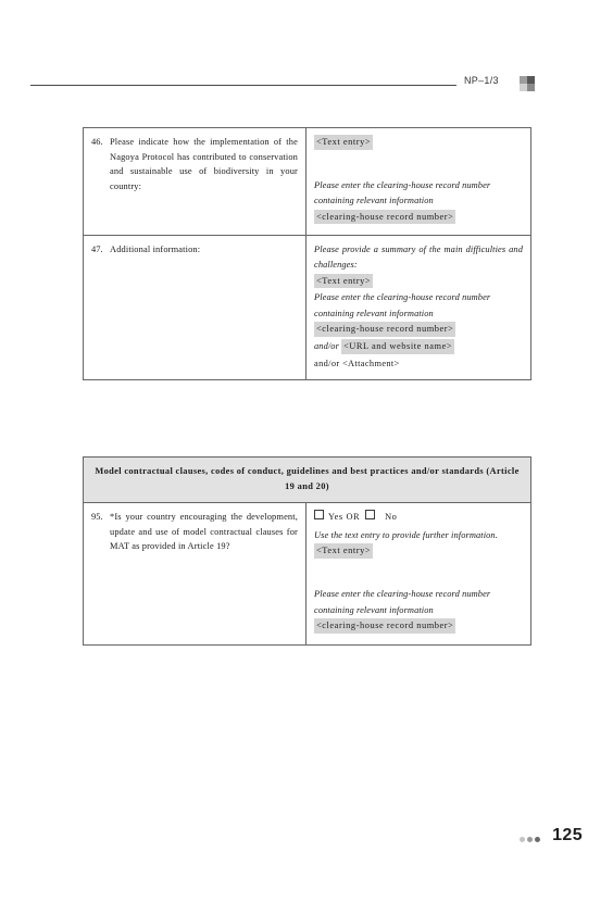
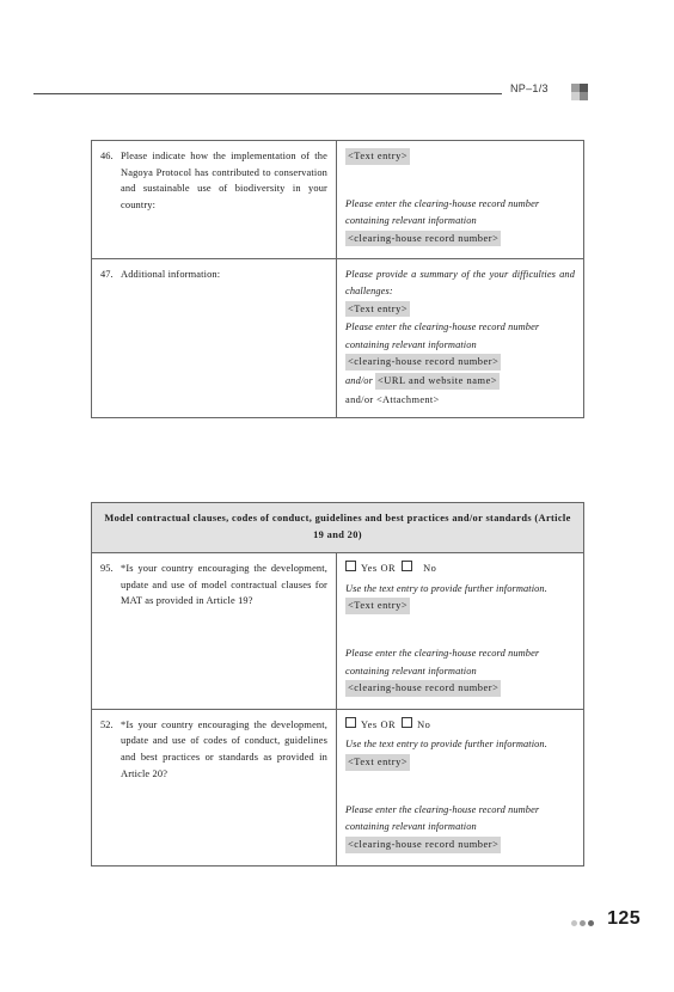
  NP–1/3
  46. Please indicate how the implementation of the Nagoya Protocol has contributed to conservation and sustainable use of biodiversity in your country:	<Text entry> Please enter the clearing-house record number containing relevant information <clearing-house record number>
- 47. Additional information:	Please provide a summary of the main difficulties and challenges: <Text entry> Please enter the clearing-house record number containing relevant information <clearing-house record number> and/or <URL and website name> and/or <Attachment>
+ 47. Additional information:	Please provide a summary of the your difficulties and challenges: <Text entry> Please enter the clearing-house record number containing relevant information <clearing-house record number> and/or <URL and website name> and/or <Attachment>
  Model contractual clauses, codes of conduct, guidelines and best practices and/or standards (Article 19 and 20)
  95. *Is your country encouraging the development, update and use of model contractual clauses for MAT as provided in Article 19?	Yes OR No Use the text entry to provide further information. <Text entry> Please enter the clearing-house record number containing relevant information <clearing-house record number>
+ 52. *Is your country encouraging the development, update and use of codes of conduct, guidelines and best practices or standards as provided in Article 20?	Yes OR No Use the text entry to provide further information. <Text entry> Please enter the clearing-house record number containing relevant information <clearing-house record number>
  125
